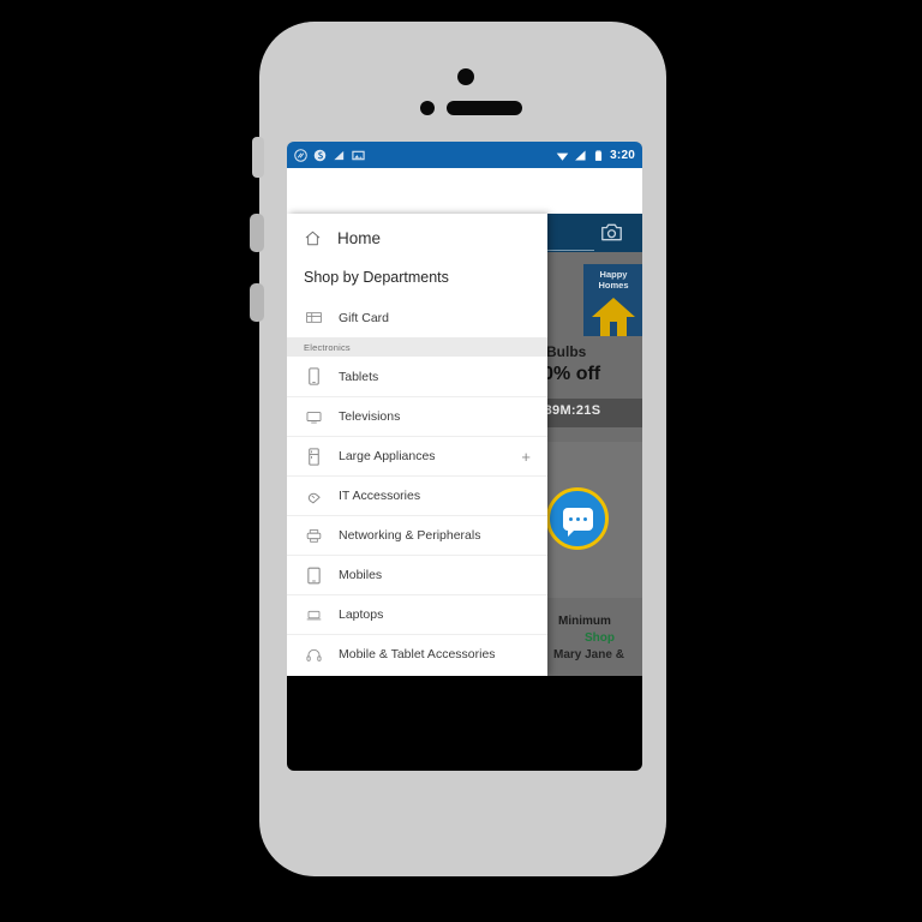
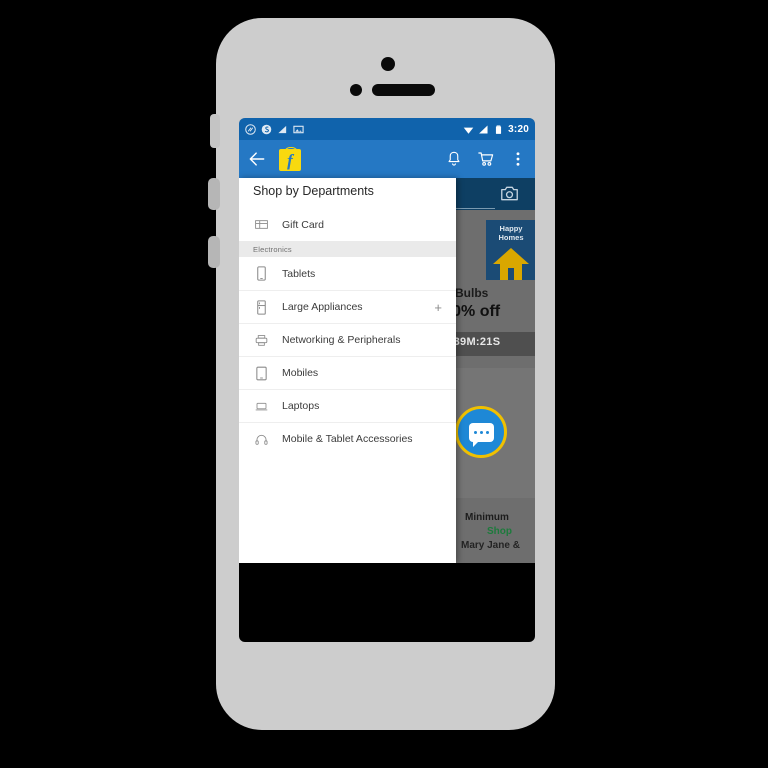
  3:20
+ f
  Happy
  Homes
  Bulbs
  0% off
  39M:21S
  Minimum
  Shop
  Mary Jane &
- Home
  Shop by Departments
  Gift Card
  Electronics
  Tablets
- Televisions
  Large Appliances
  +
- IT Accessories
  Networking & Peripherals
  Mobiles
  Laptops
  Mobile & Tablet Accessories
